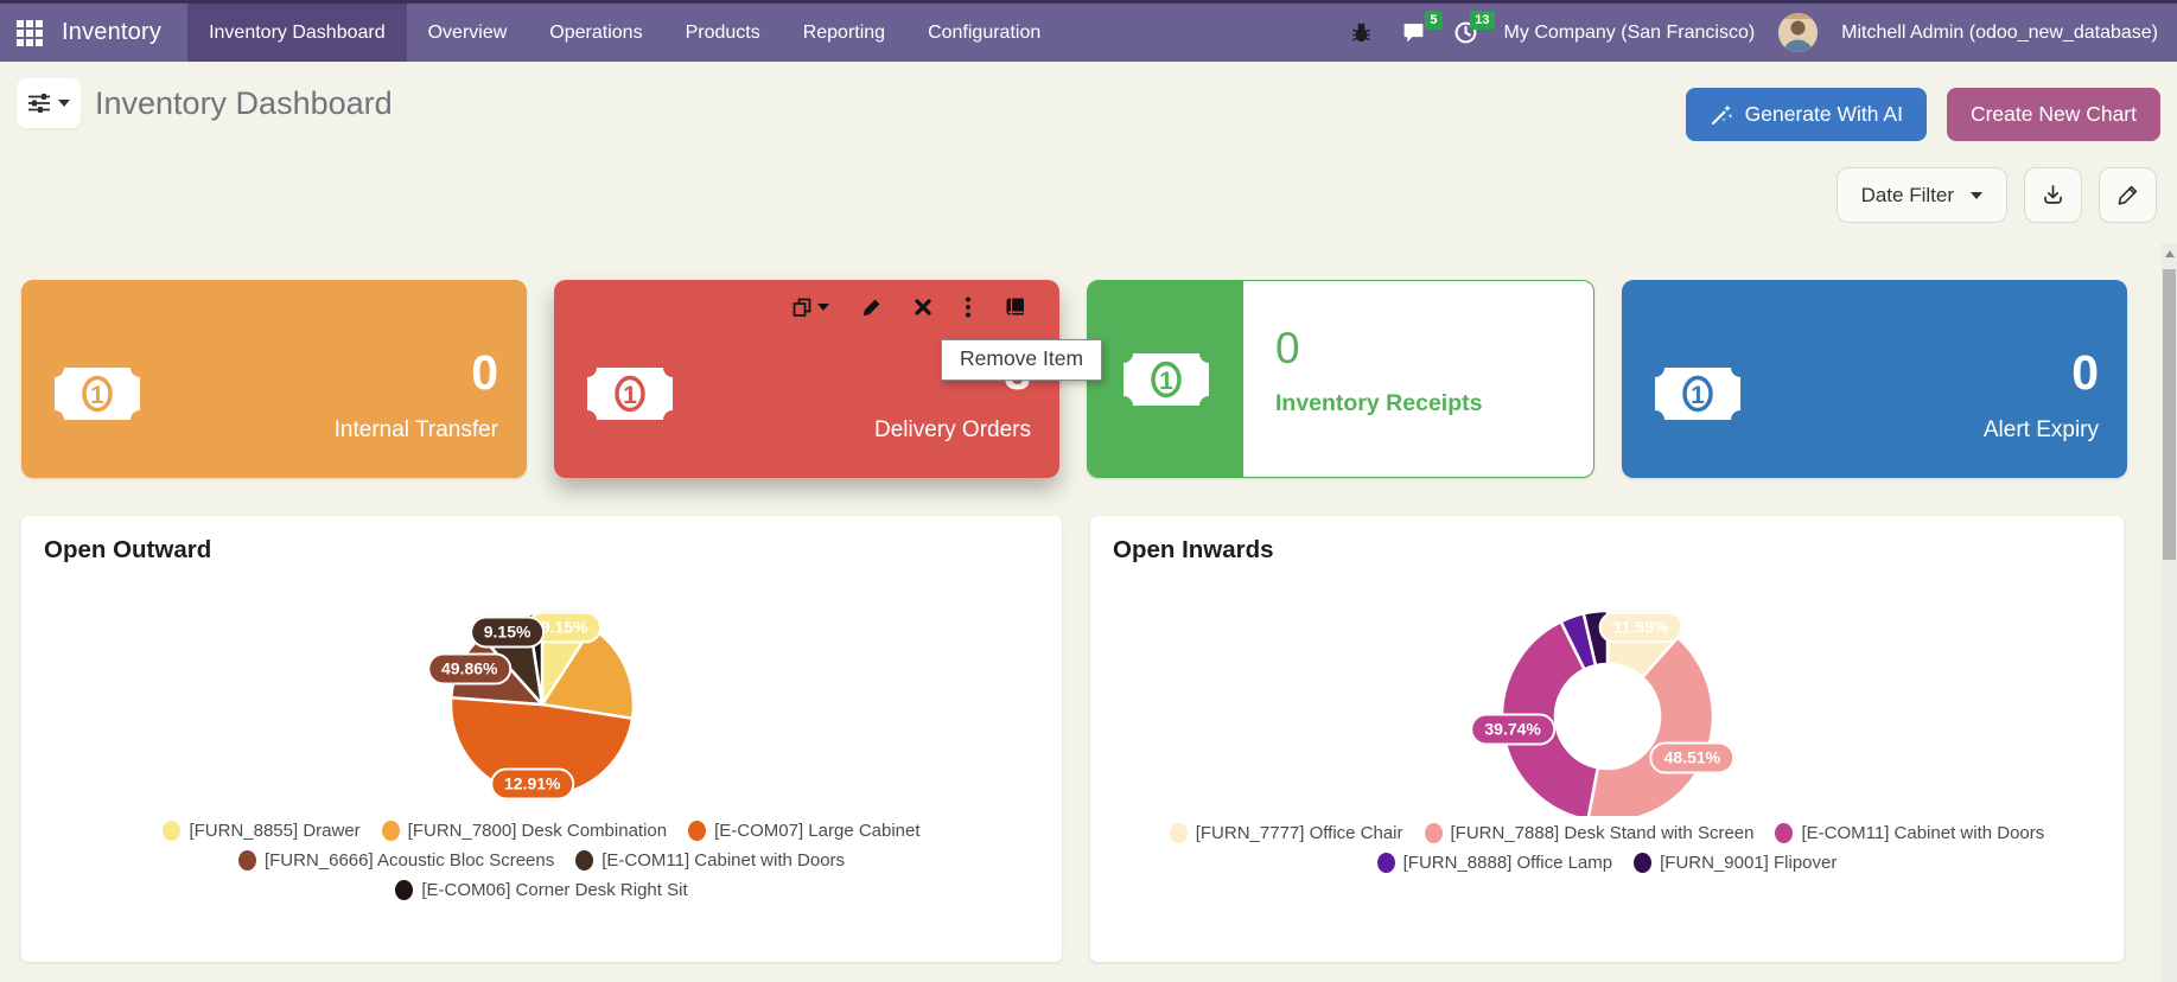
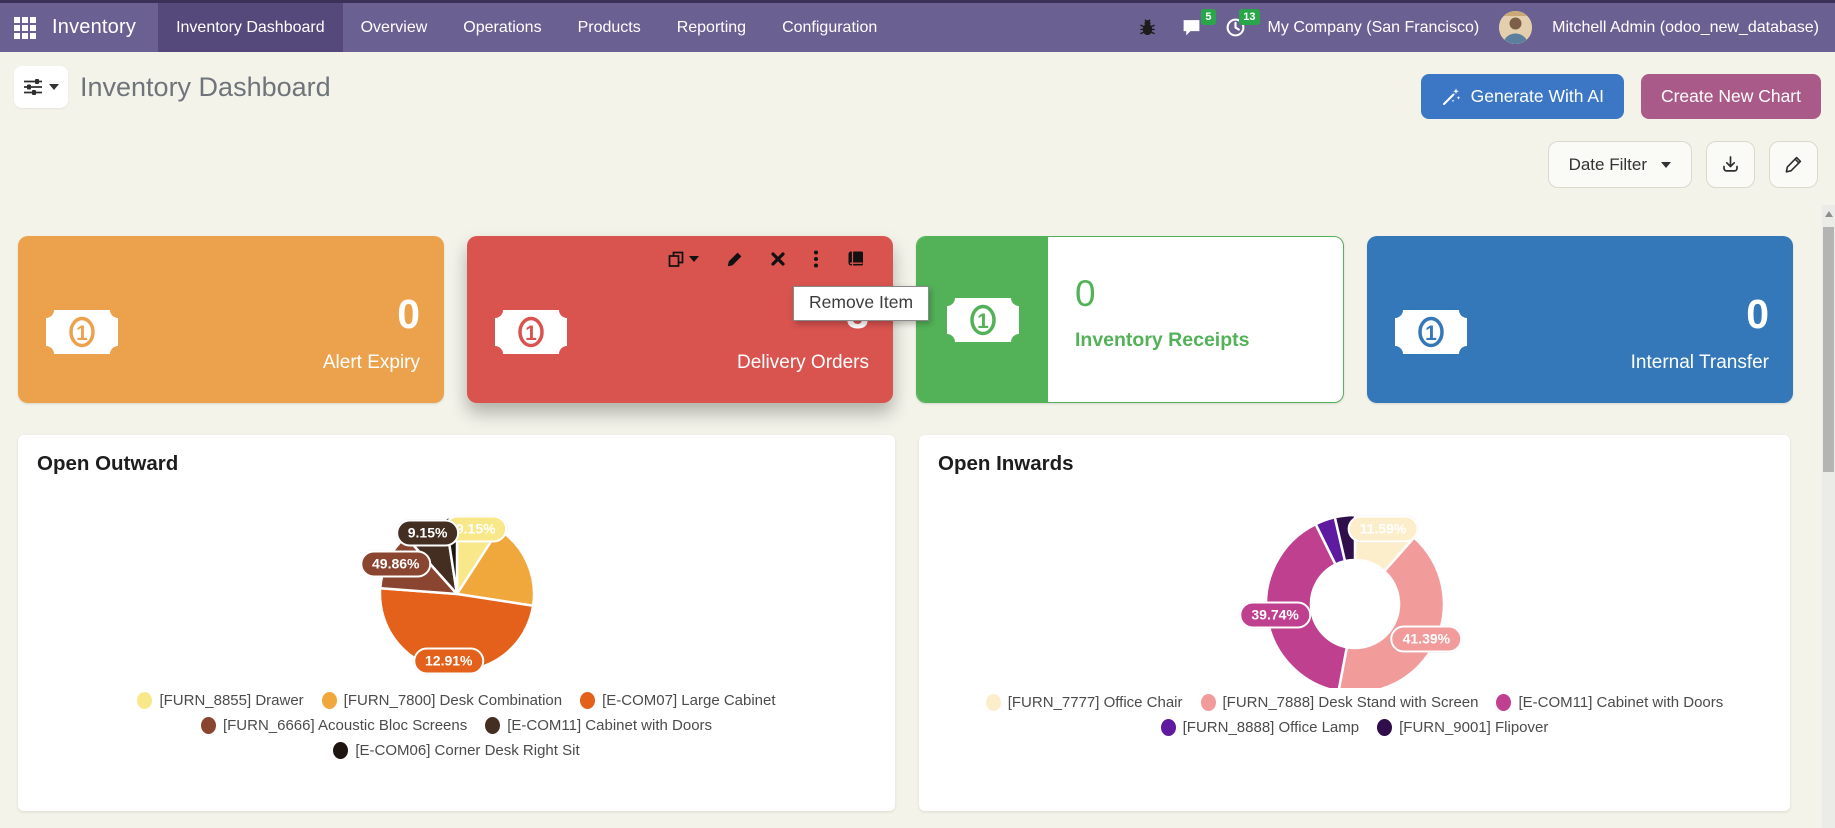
  Inventory
  Inventory Dashboard
  Overview
  Operations
  Products
  Reporting
  Configuration
  5
  13
  My Company (San Francisco)
  Mitchell Admin (odoo_new_database)
  Inventory Dashboard
  Generate With AI
  Create New Chart
  Date Filter
  1
  0
- Internal Transfer
+ Alert Expiry
  Remove Item
  1
  Delivery Orders
  1
  0
  Inventory Receipts
  1
  0
- Alert Expiry
+ Internal Transfer
  Open Outward
  9.15%
  12.91%
  49.86%
  9.15%
  [FURN_8855] Drawer
  [FURN_7800] Desk Combination
  [E-COM07] Large Cabinet
  [FURN_6666] Acoustic Bloc Screens
  [E-COM11] Cabinet with Doors
  [E-COM06] Corner Desk Right Sit
  Open Inwards
  11.59%
- 48.51%
+ 41.39%
  39.74%
  [FURN_7777] Office Chair
  [FURN_7888] Desk Stand with Screen
  [E-COM11] Cabinet with Doors
  [FURN_8888] Office Lamp
  [FURN_9001] Flipover
